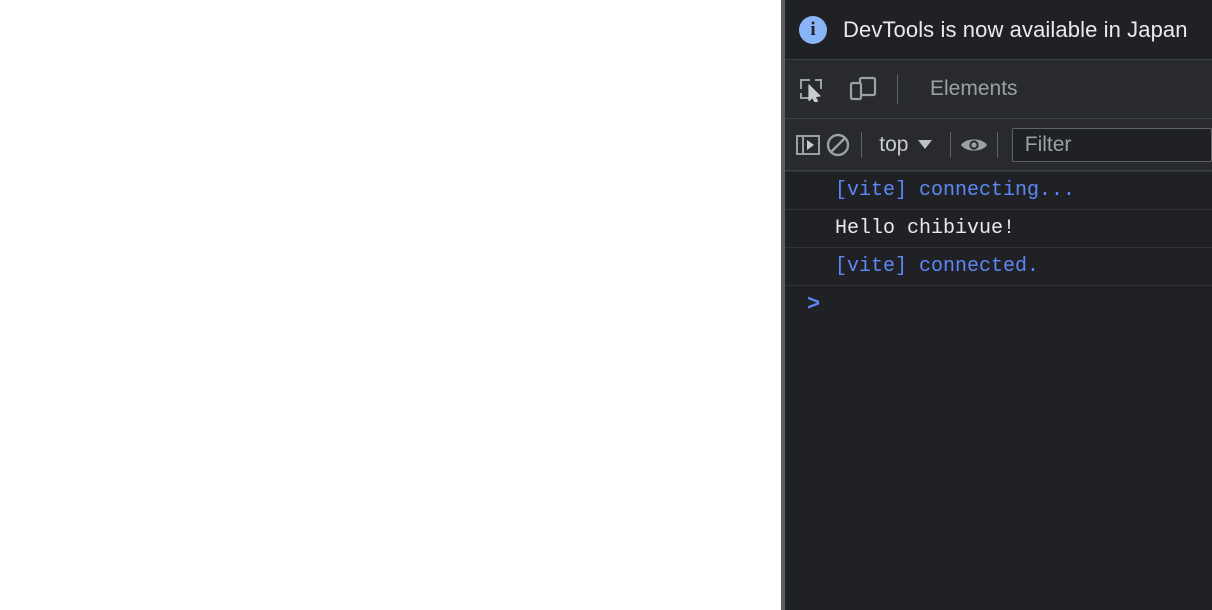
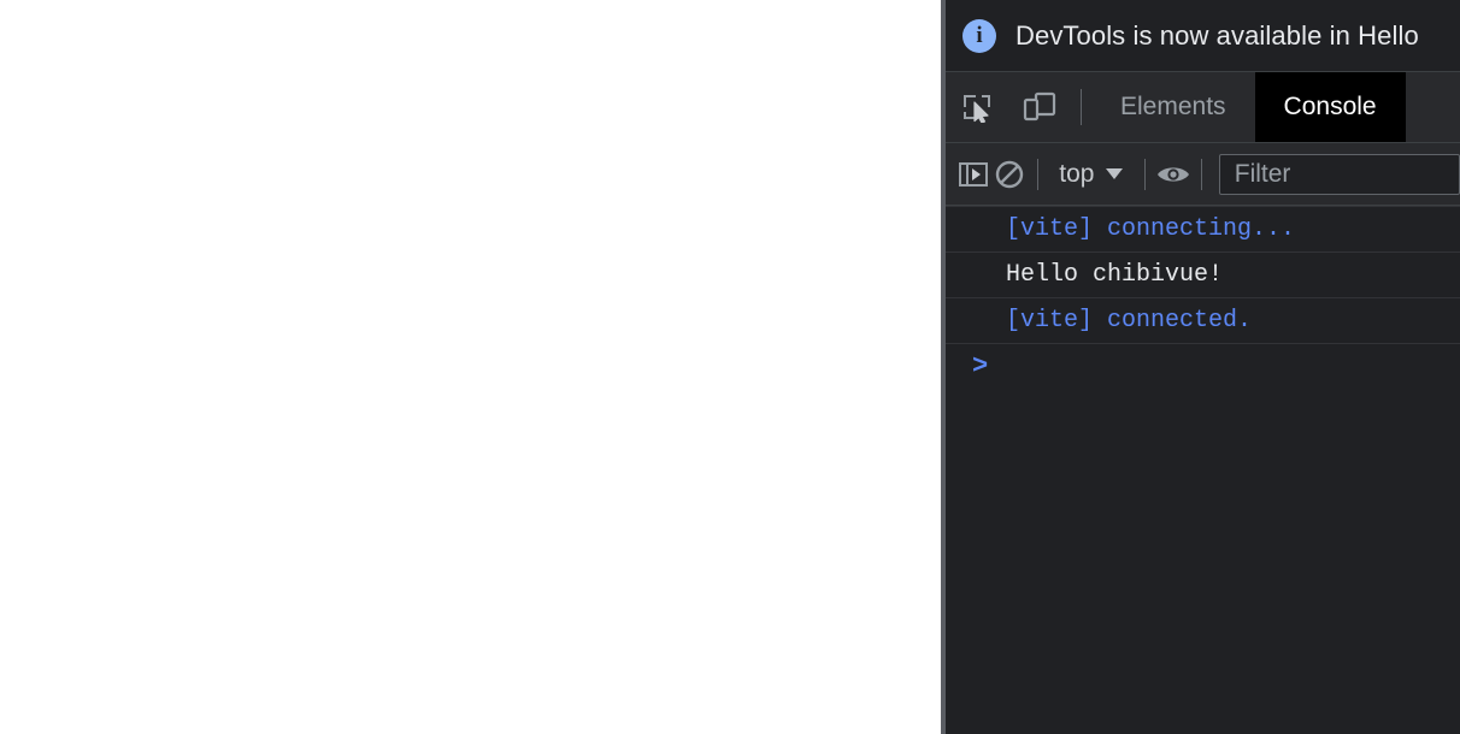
  i
- DevTools is now available in Japan
+ DevTools is now available in Hello
  Elements
+ Console
  top
  Filter
  [vite] connecting...
  Hello chibivue!
  [vite] connected.
  >
